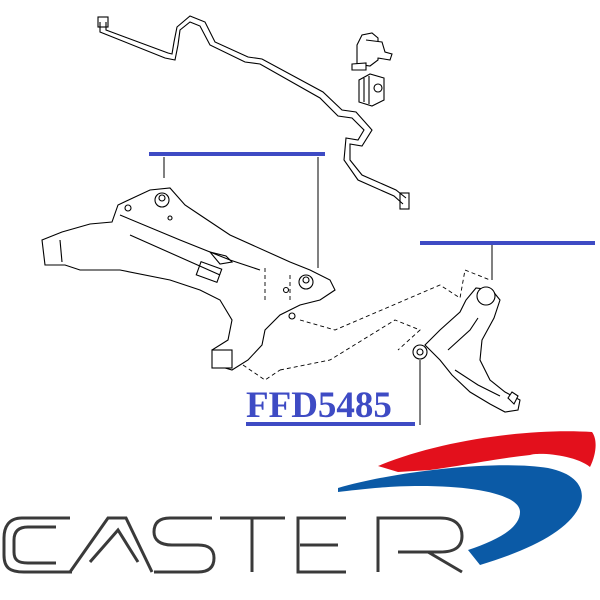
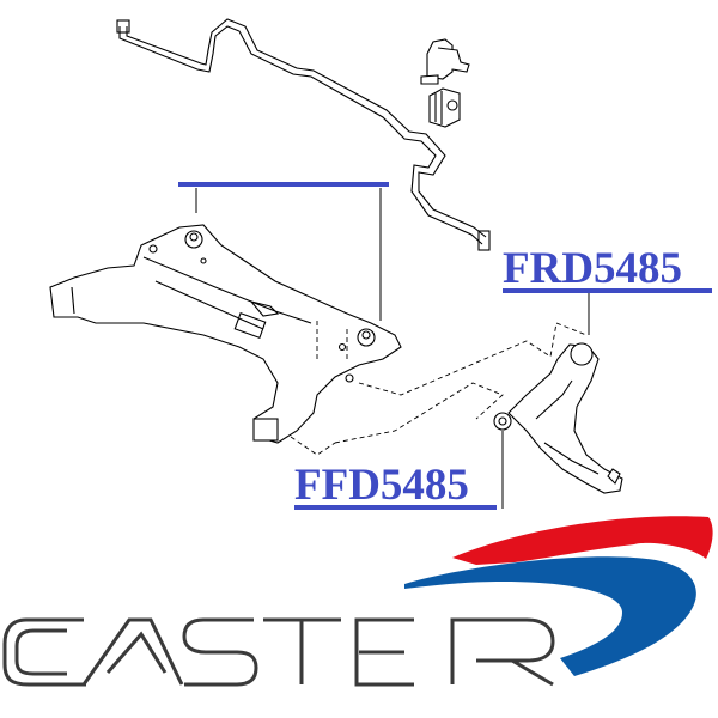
+ FRD5485
  FFD5485
